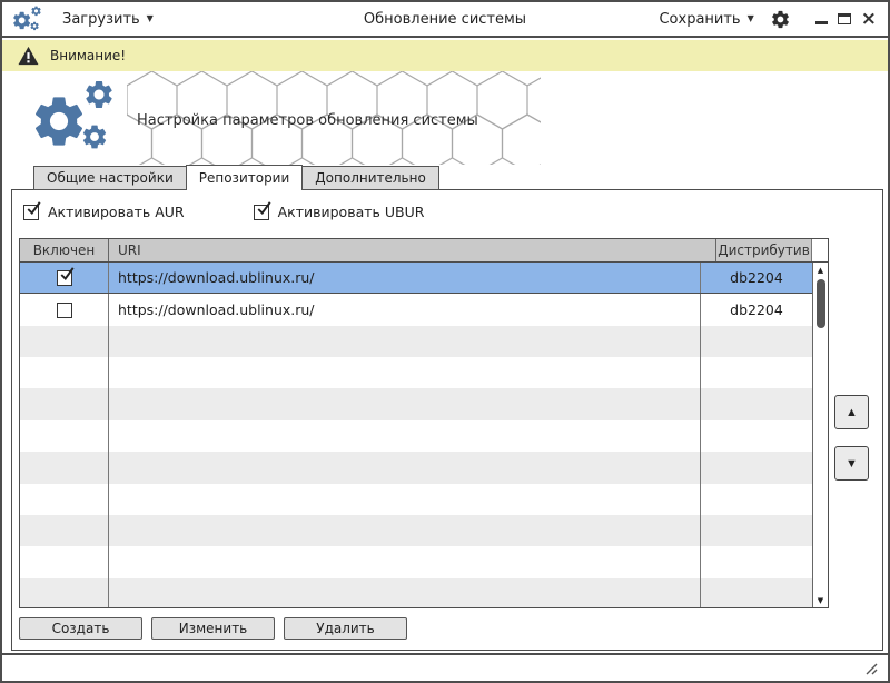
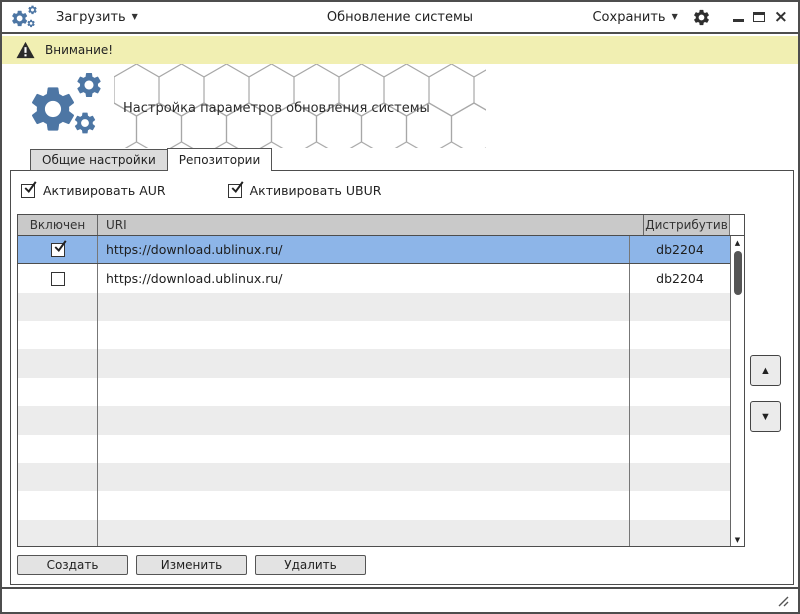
  Загрузить
  ▼
  Обновление системы
  Сохранить
  ▼
  ×
  Внимание!
  Настройка параметров обновления системы
  Общие настройки
  Репозитории
- Дополнительно
  Активировать AUR
  Активировать UBUR
  Включен
  URI
  Дистрибутив
  https://download.ublinux.ru/
  db2204
  https://download.ublinux.ru/
  db2204
  ▲
  ▼
  ▲
  ▼
  Создать
  Изменить
  Удалить
